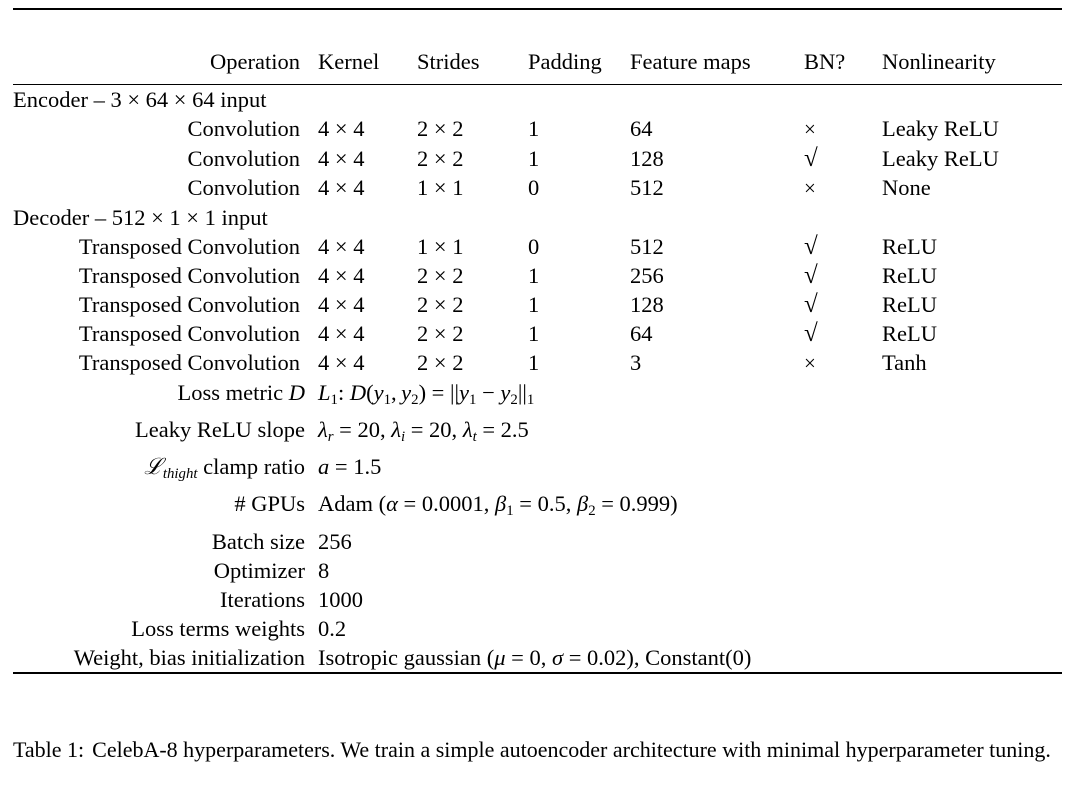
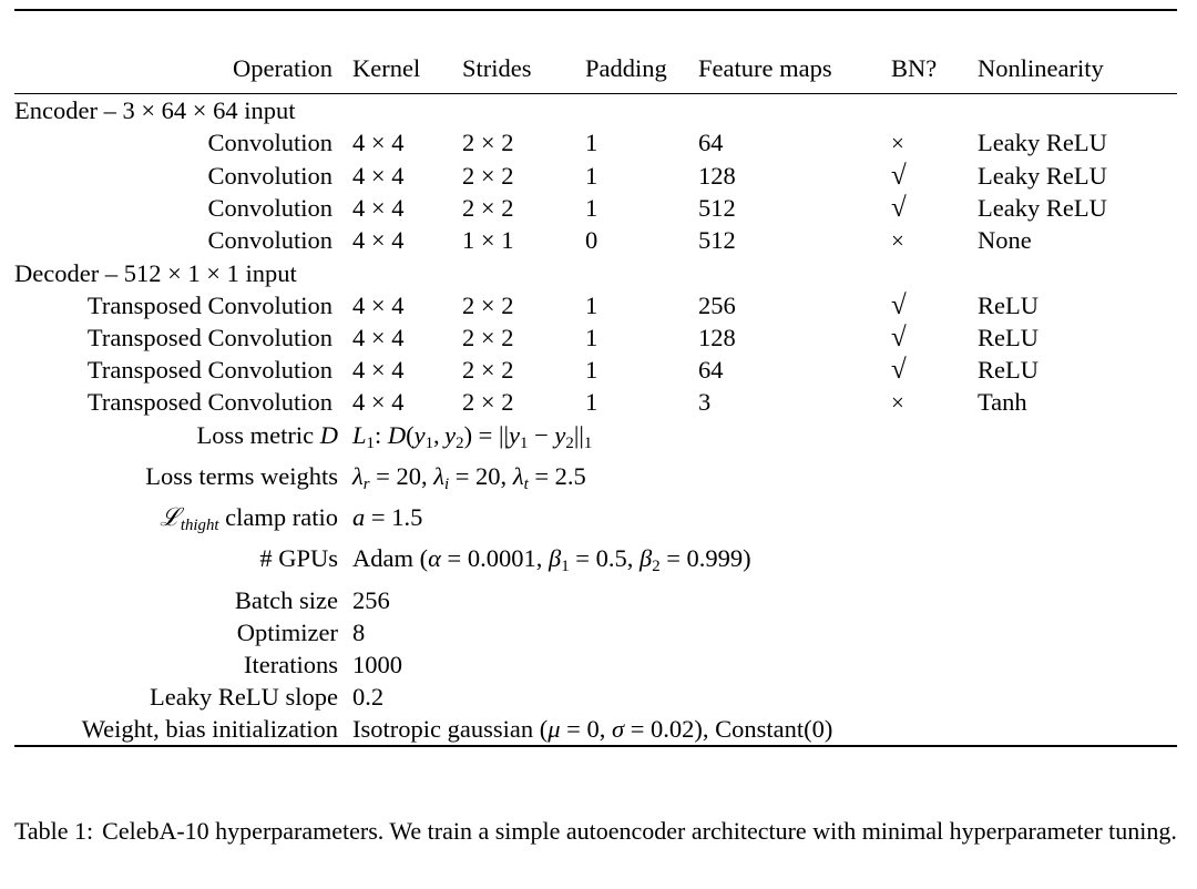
  Operation	Kernel	Strides	Padding	Feature maps	BN?	Nonlinearity
  Encoder – 3 × 64 × 64 input
  Convolution	4 × 4	2 × 2	1	64	×	Leaky ReLU
  Convolution	4 × 4	2 × 2	1	128	√	Leaky ReLU
+ Convolution	4 × 4	2 × 2	1	512	√	Leaky ReLU
  Convolution	4 × 4	1 × 1	0	512	×	None
  Decoder – 512 × 1 × 1 input
- Transposed Convolution	4 × 4	1 × 1	0	512	√	ReLU
  Transposed Convolution	4 × 4	2 × 2	1	256	√	ReLU
  Transposed Convolution	4 × 4	2 × 2	1	128	√	ReLU
  Transposed Convolution	4 × 4	2 × 2	1	64	√	ReLU
  Transposed Convolution	4 × 4	2 × 2	1	3	×	Tanh
  Loss metric D	L1: D(y1, y2) = ||y1 − y2||1
- Leaky ReLU slope	λr = 20, λi = 20, λt = 2.5
+ Loss terms weights	λr = 20, λi = 20, λt = 2.5
  ℒthight clamp ratio	a = 1.5
  # GPUs	Adam (α = 0.0001, β1 = 0.5, β2 = 0.999)
  Batch size	256
  Optimizer	8
  Iterations	1000
- Loss terms weights	0.2
+ Leaky ReLU slope	0.2
  Weight, bias initialization	Isotropic gaussian (μ = 0, σ = 0.02), Constant(0)
- Table 1: CelebA-8 hyperparameters. We train a simple autoencoder architecture with minimal hyperparameter tuning.
+ Table 1: CelebA-10 hyperparameters. We train a simple autoencoder architecture with minimal hyperparameter tuning.
